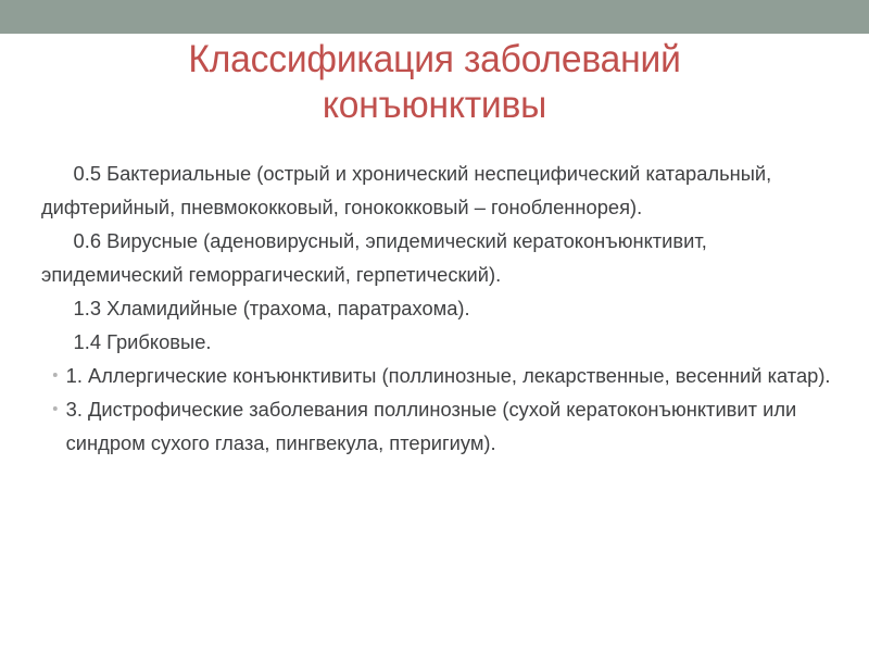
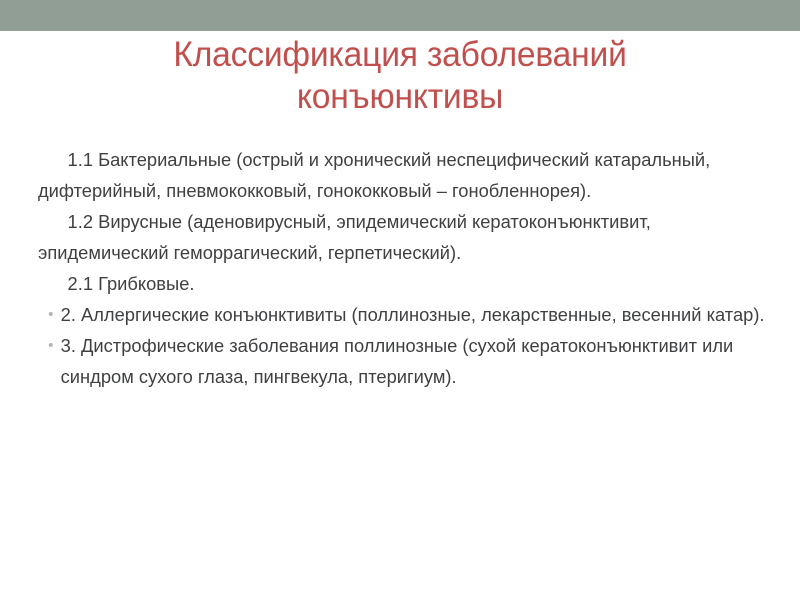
  Классификация заболеваний
  конъюнктивы
- 0.5 Бактериальные (острый и хронический неспецифический катаральный, дифтерийный, пневмококковый, гонококковый – гонобленнорея).
+ 1.1 Бактериальные (острый и хронический неспецифический катаральный, дифтерийный, пневмококковый, гонококковый – гонобленнорея).
- 0.6 Вирусные (аденовирусный, эпидемический кератоконъюнктивит, эпидемический геморрагический, герпетический).
+ 1.2 Вирусные (аденовирусный, эпидемический кератоконъюнктивит, эпидемический геморрагический, герпетический).
- 1.3 Хламидийные (трахома, паратрахома).
- 1.4 Грибковые.
+ 2.1 Грибковые.
- 1. Аллергические конъюнктивиты (поллинозные, лекарственные, весенний катар).
+ 2. Аллергические конъюнктивиты (поллинозные, лекарственные, весенний катар).
  3. Дистрофические заболевания поллинозные (сухой кератоконъюнктивит или синдром сухого глаза, пингвекула, птеригиум).
